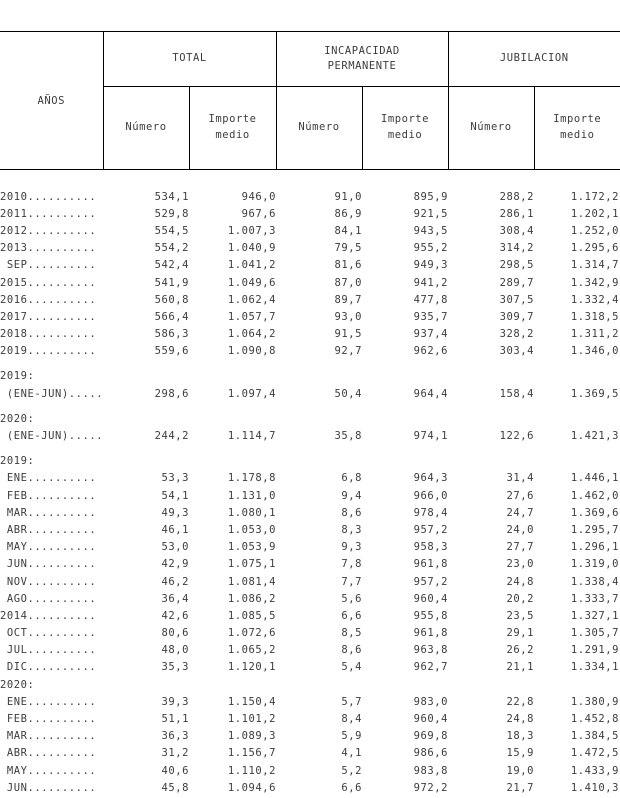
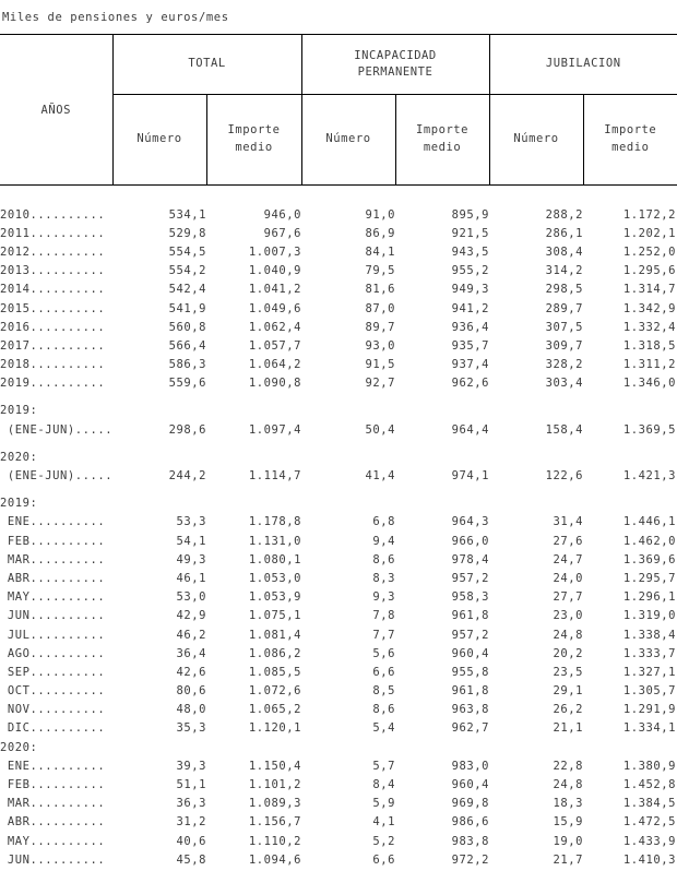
+ Miles de pensiones y euros/mes
  AÑOS	TOTAL	INCAPACIDAD PERMANENTE	JUBILACION
  Número	Importe medio	Número	Importe medio	Número	Importe medio
  2010..........	534,1	946,0	91,0	895,9	288,2	1.172,2
  2011..........	529,8	967,6	86,9	921,5	286,1	1.202,1
  2012..........	554,5	1.007,3	84,1	943,5	308,4	1.252,0
  2013..........	554,2	1.040,9	79,5	955,2	314,2	1.295,6
- SEP..........	542,4	1.041,2	81,6	949,3	298,5	1.314,7
+ 2014..........	542,4	1.041,2	81,6	949,3	298,5	1.314,7
  2015..........	541,9	1.049,6	87,0	941,2	289,7	1.342,9
- 2016..........	560,8	1.062,4	89,7	477,8	307,5	1.332,4
+ 2016..........	560,8	1.062,4	89,7	936,4	307,5	1.332,4
  2017..........	566,4	1.057,7	93,0	935,7	309,7	1.318,5
  2018..........	586,3	1.064,2	91,5	937,4	328,2	1.311,2
  2019..........	559,6	1.090,8	92,7	962,6	303,4	1.346,0
  2019:
  (ENE-JUN).....	298,6	1.097,4	50,4	964,4	158,4	1.369,5
  2020:
- (ENE-JUN).....	244,2	1.114,7	35,8	974,1	122,6	1.421,3
+ (ENE-JUN).....	244,2	1.114,7	41,4	974,1	122,6	1.421,3
  2019:
  ENE..........	53,3	1.178,8	6,8	964,3	31,4	1.446,1
  FEB..........	54,1	1.131,0	9,4	966,0	27,6	1.462,0
  MAR..........	49,3	1.080,1	8,6	978,4	24,7	1.369,6
  ABR..........	46,1	1.053,0	8,3	957,2	24,0	1.295,7
  MAY..........	53,0	1.053,9	9,3	958,3	27,7	1.296,1
  JUN..........	42,9	1.075,1	7,8	961,8	23,0	1.319,0
- NOV..........	46,2	1.081,4	7,7	957,2	24,8	1.338,4
+ JUL..........	46,2	1.081,4	7,7	957,2	24,8	1.338,4
  AGO..........	36,4	1.086,2	5,6	960,4	20,2	1.333,7
- 2014..........	42,6	1.085,5	6,6	955,8	23,5	1.327,1
+ SEP..........	42,6	1.085,5	6,6	955,8	23,5	1.327,1
  OCT..........	80,6	1.072,6	8,5	961,8	29,1	1.305,7
- JUL..........	48,0	1.065,2	8,6	963,8	26,2	1.291,9
+ NOV..........	48,0	1.065,2	8,6	963,8	26,2	1.291,9
  DIC..........	35,3	1.120,1	5,4	962,7	21,1	1.334,1
  2020:
  ENE..........	39,3	1.150,4	5,7	983,0	22,8	1.380,9
  FEB..........	51,1	1.101,2	8,4	960,4	24,8	1.452,8
  MAR..........	36,3	1.089,3	5,9	969,8	18,3	1.384,5
  ABR..........	31,2	1.156,7	4,1	986,6	15,9	1.472,5
  MAY..........	40,6	1.110,2	5,2	983,8	19,0	1.433,9
  JUN..........	45,8	1.094,6	6,6	972,2	21,7	1.410,3
